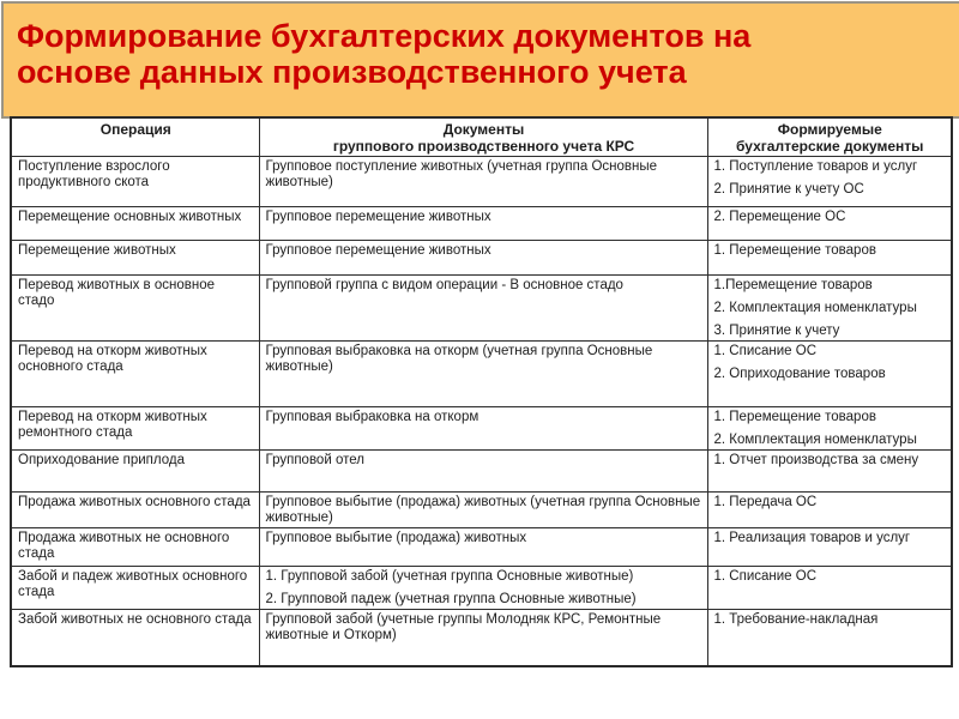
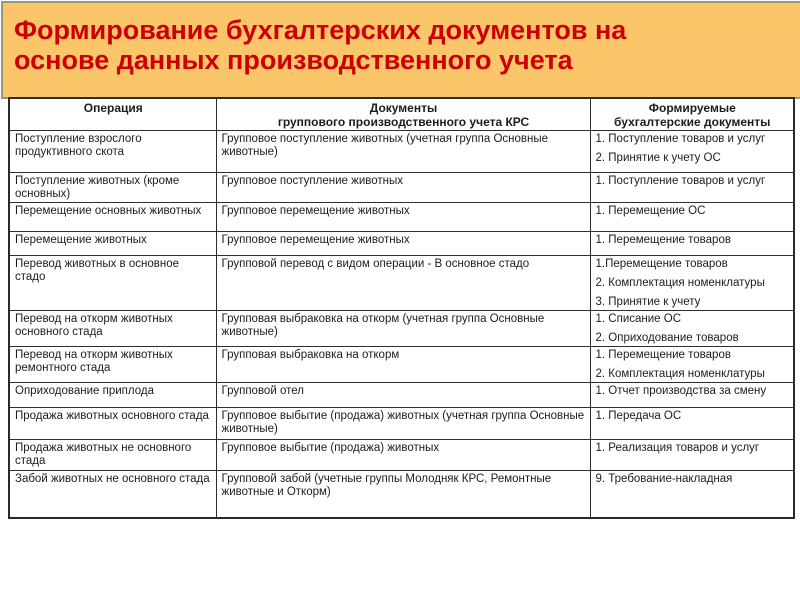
  Формирование бухгалтерских документов на
  основе данных производственного учета
  Операция	Документы группового производственного учета КРС	Формируемые бухгалтерские документы
  Поступление взрослого продуктивного скота	Групповое поступление животных (учетная группа Основные животные)	1. Поступление товаров и услуг2. Принятие к учету ОС
+ Поступление животных (кроме основных)	Групповое поступление животных	1. Поступление товаров и услуг
- Перемещение основных животных	Групповое перемещение животных	2. Перемещение ОС
+ Перемещение основных животных	Групповое перемещение животных	1. Перемещение ОС
  Перемещение животных	Групповое перемещение животных	1. Перемещение товаров
- Перевод животных в основное стадо	Групповой группа с видом операции - В основное стадо	1.Перемещение товаров2. Комплектация номенклатуры3. Принятие к учету
+ Перевод животных в основное стадо	Групповой перевод с видом операции - В основное стадо	1.Перемещение товаров2. Комплектация номенклатуры3. Принятие к учету
  Перевод на откорм животных основного стада	Групповая выбраковка на откорм (учетная группа Основные животные)	1. Списание ОС2. Оприходование товаров
  Перевод на откорм животных ремонтного стада	Групповая выбраковка на откорм	1. Перемещение товаров2. Комплектация номенклатуры
  Оприходование приплода	Групповой отел	1. Отчет производства за смену
  Продажа животных основного стада	Групповое выбытие (продажа) животных (учетная группа Основные животные)	1. Передача ОС
  Продажа животных не основного стада	Групповое выбытие (продажа) животных	1. Реализация товаров и услуг
- Забой и падеж животных основного стада	1. Групповой забой (учетная группа Основные животные)2. Групповой падеж (учетная группа Основные животные)	1. Списание ОС
- Забой животных не основного стада	Групповой забой (учетные группы Молодняк КРС, Ремонтные животные и Откорм)	1. Требование-накладная
+ Забой животных не основного стада	Групповой забой (учетные группы Молодняк КРС, Ремонтные животные и Откорм)	9. Требование-накладная
